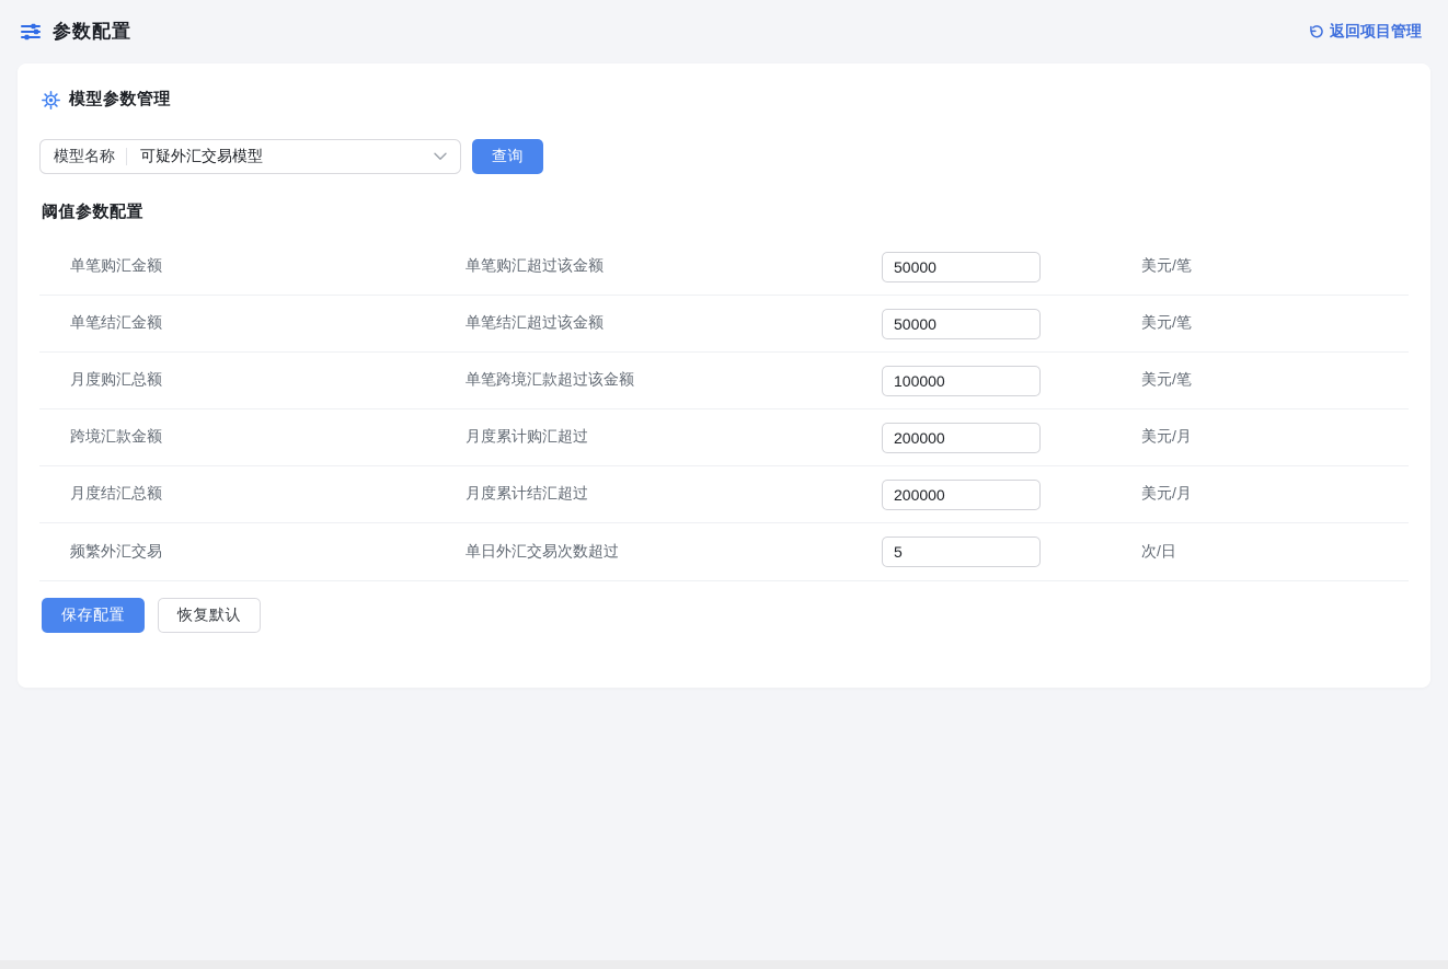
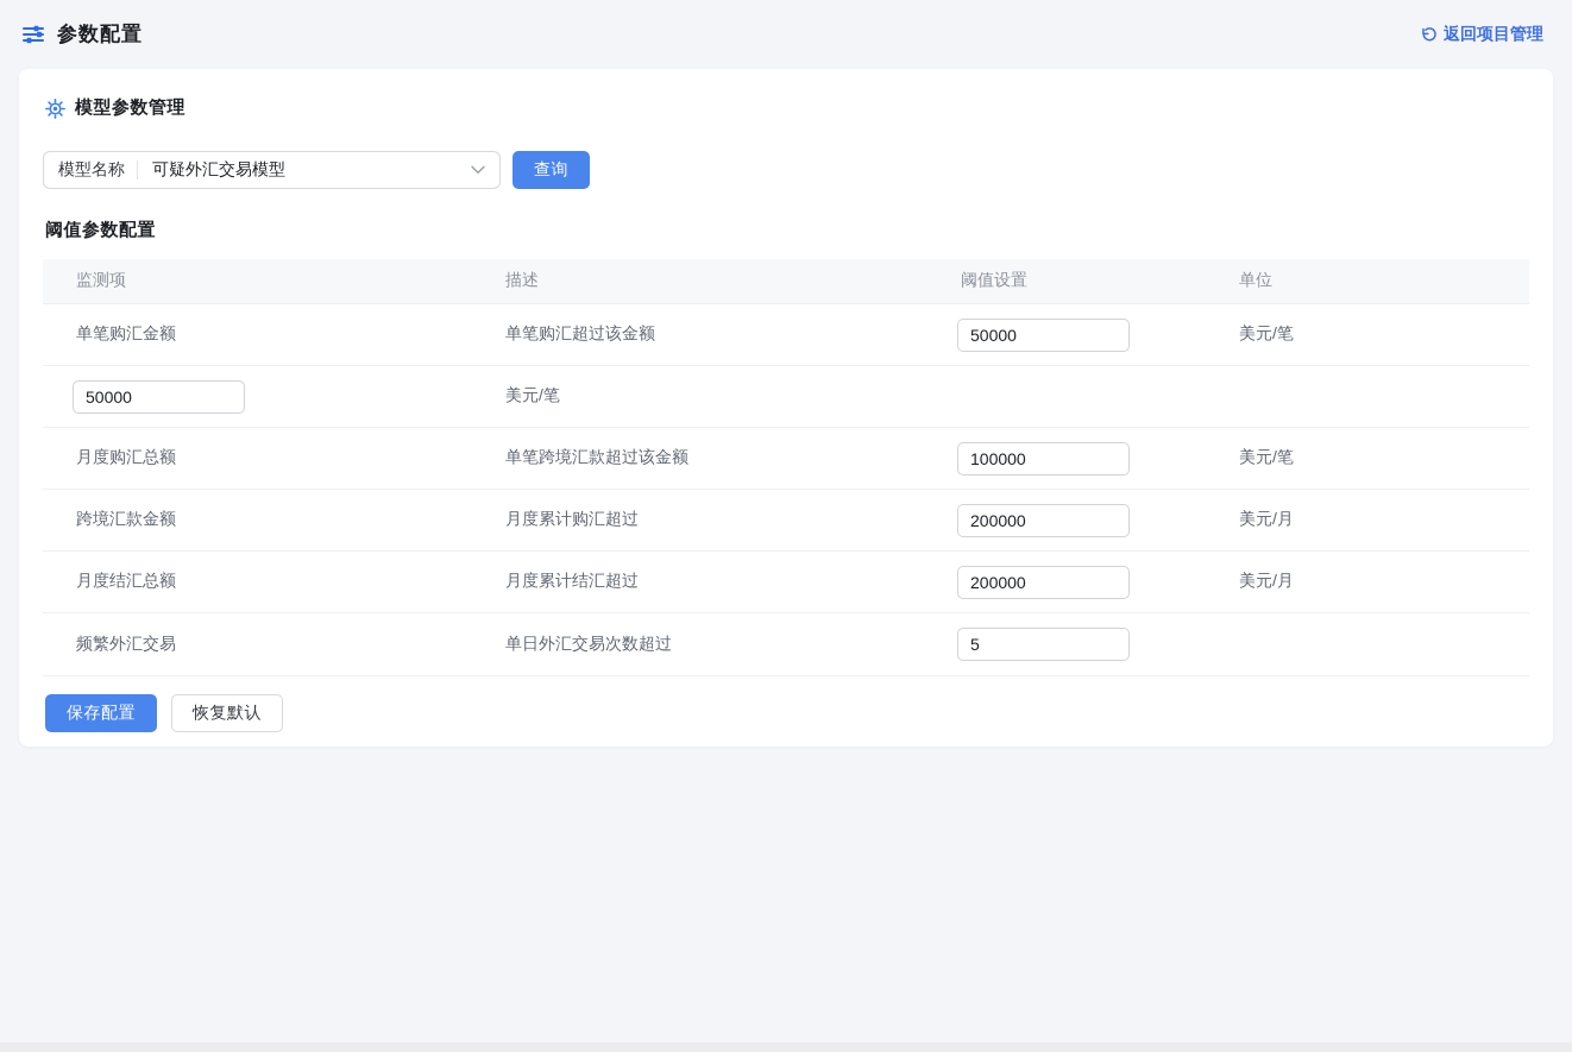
  参数配置
  返回项目管理
  模型参数管理
  模型名称
  可疑外汇交易模型
  查询
  阈值参数配置
+ 监测项
+ 描述
+ 阈值设置
+ 单位
  单笔购汇金额
  单笔购汇超过该金额
  50000
  美元/笔
- 单笔结汇金额
- 单笔结汇超过该金额
  50000
  美元/笔
  月度购汇总额
  单笔跨境汇款超过该金额
  100000
  美元/笔
  跨境汇款金额
  月度累计购汇超过
  200000
  美元/月
  月度结汇总额
  月度累计结汇超过
  200000
  美元/月
  频繁外汇交易
  单日外汇交易次数超过
  5
- 次/日
  保存配置
  恢复默认
